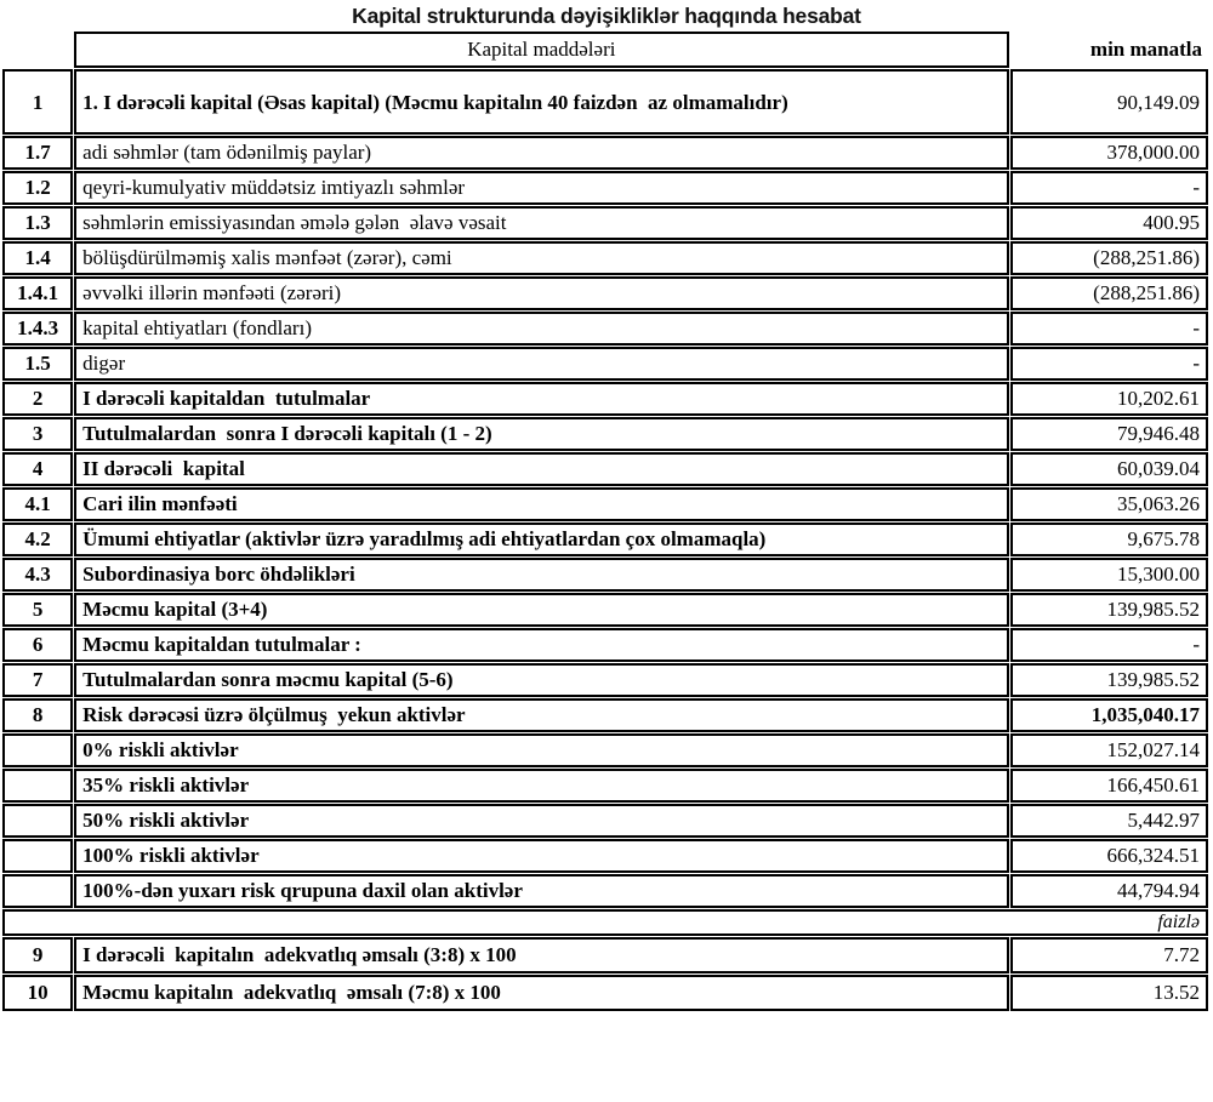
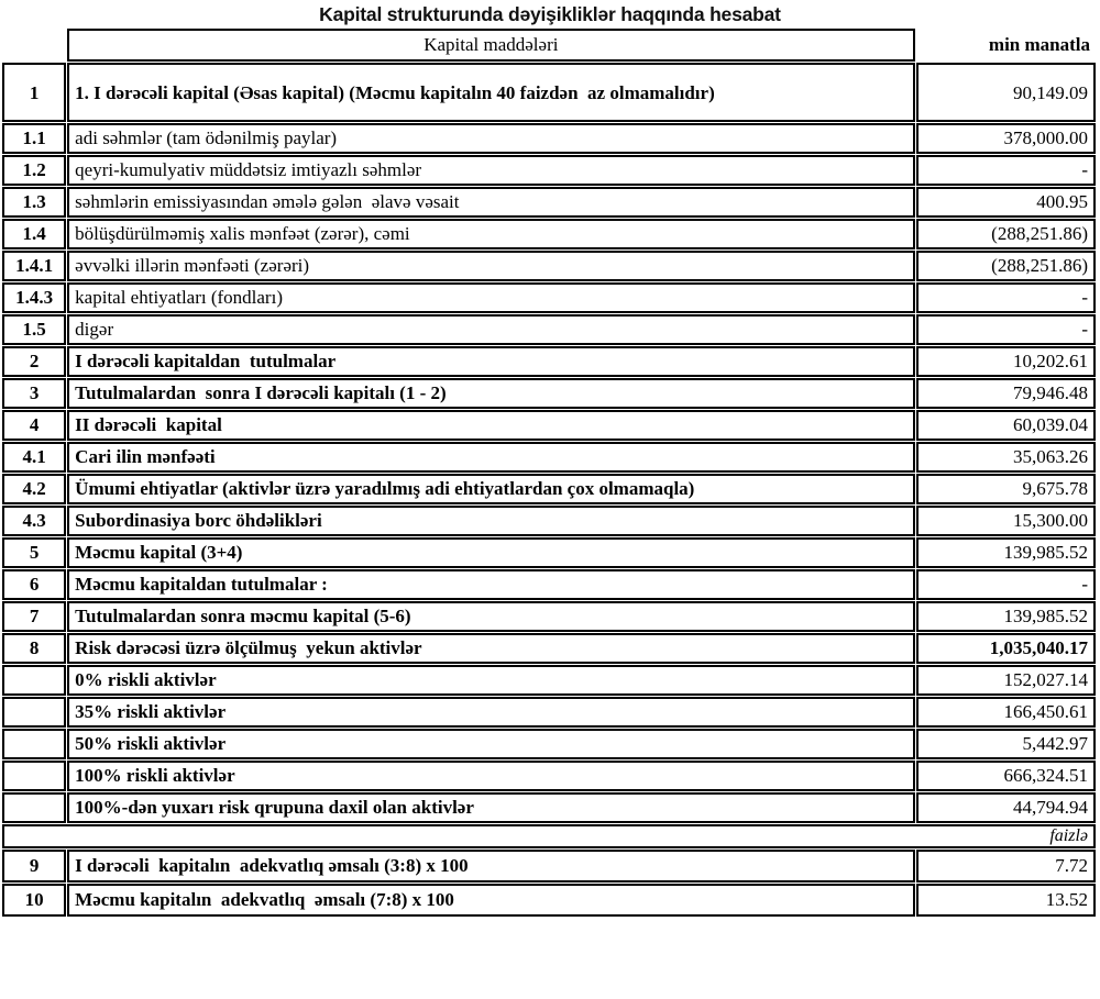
  Kapital strukturunda dəyişikliklər haqqında hesabat
  	Kapital maddələri	min manatla
  1	1. I dərəcəli kapital (Əsas kapital) (Məcmu kapitalın 40 faizdən az olmamalıdır)	90,149.09
- 1.7	adi səhmlər (tam ödənilmiş paylar)	378,000.00
+ 1.1	adi səhmlər (tam ödənilmiş paylar)	378,000.00
  1.2	qeyri-kumulyativ müddətsiz imtiyazlı səhmlər	-
  1.3	səhmlərin emissiyasından əmələ gələn əlavə vəsait	400.95
  1.4	bölüşdürülməmiş xalis mənfəət (zərər), cəmi	(288,251.86)
  1.4.1	əvvəlki illərin mənfəəti (zərəri)	(288,251.86)
  1.4.3	kapital ehtiyatları (fondları)	-
  1.5	digər	-
  2	I dərəcəli kapitaldan tutulmalar	10,202.61
  3	Tutulmalardan sonra I dərəcəli kapitalı (1 - 2)	79,946.48
  4	II dərəcəli kapital	60,039.04
  4.1	Cari ilin mənfəəti	35,063.26
  4.2	Ümumi ehtiyatlar (aktivlər üzrə yaradılmış adi ehtiyatlardan çox olmamaqla)	9,675.78
  4.3	Subordinasiya borc öhdəlikləri	15,300.00
  5	Məcmu kapital (3+4)	139,985.52
  6	Məcmu kapitaldan tutulmalar :	-
  7	Tutulmalardan sonra məcmu kapital (5-6)	139,985.52
  8	Risk dərəcəsi üzrə ölçülmuş yekun aktivlər	1,035,040.17
  	0% riskli aktivlər	152,027.14
  	35% riskli aktivlər	166,450.61
  	50% riskli aktivlər	5,442.97
  	100% riskli aktivlər	666,324.51
  	100%-dən yuxarı risk qrupuna daxil olan aktivlər	44,794.94
  faizlə
  9	I dərəcəli kapitalın adekvatlıq əmsalı (3:8) x 100	7.72
  10	Məcmu kapitalın adekvatlıq əmsalı (7:8) x 100	13.52
